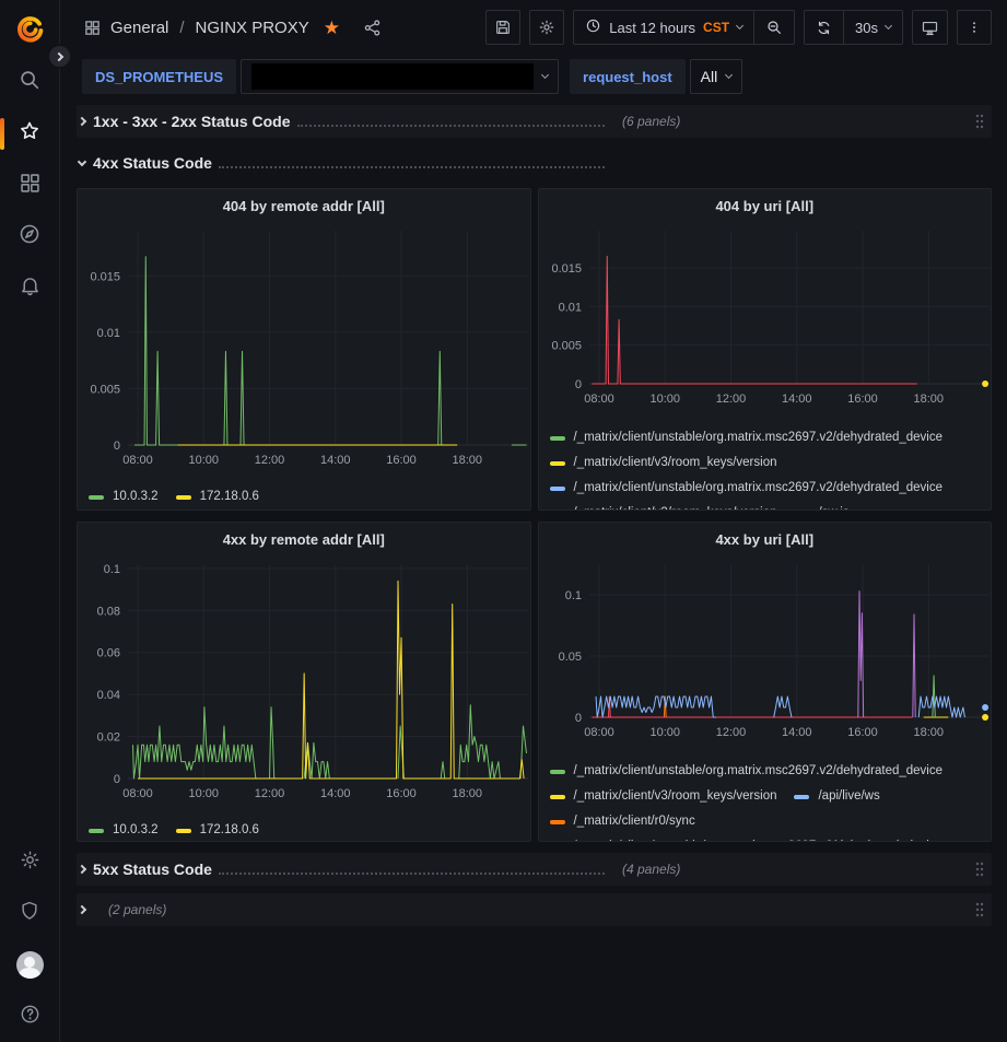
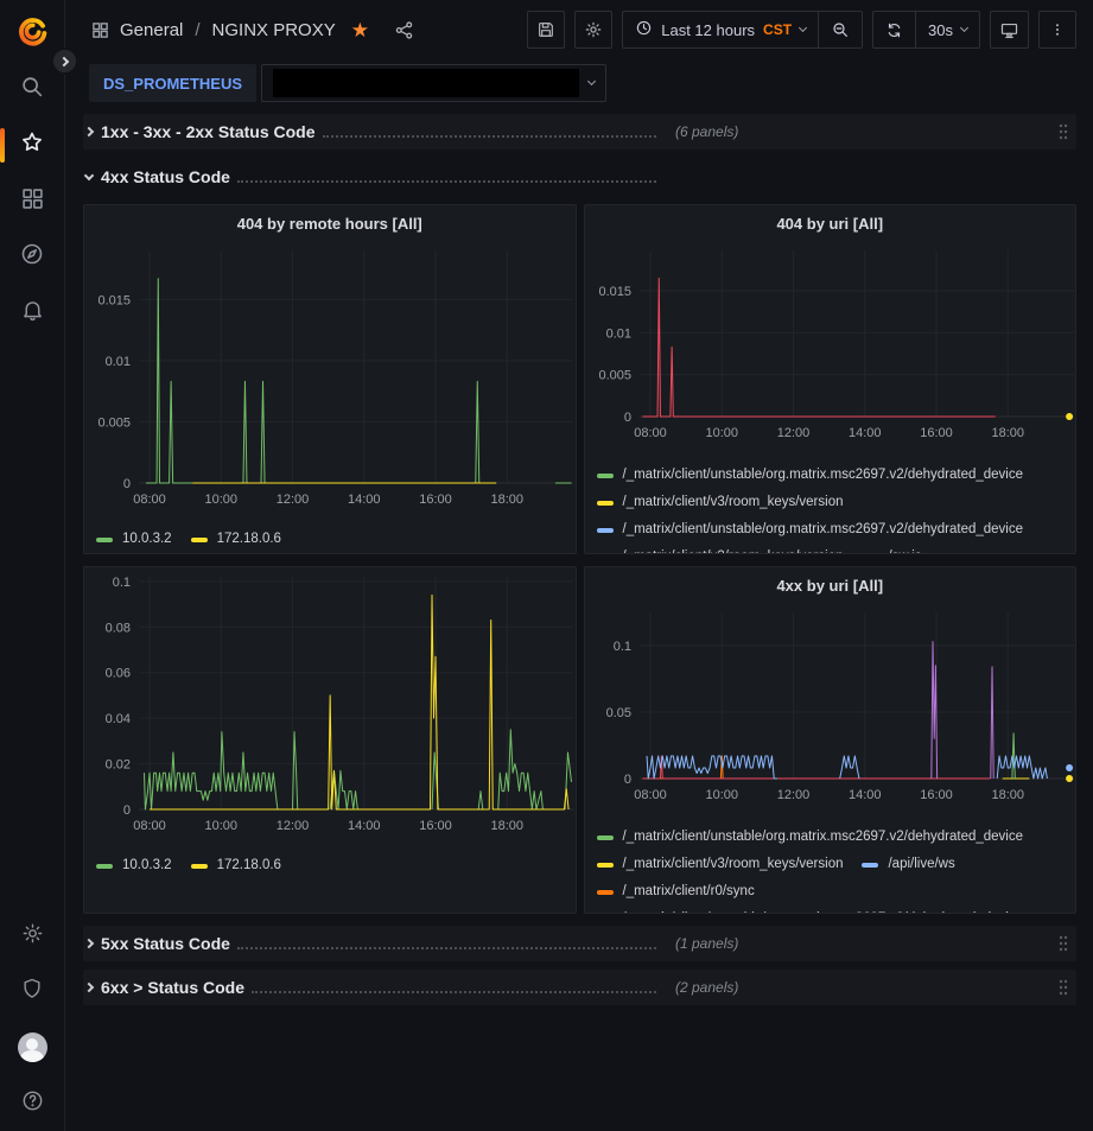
  General
  /
  NGINX PROXY
  ★
  Last 12 hours
  CST
  30s
  DS_PROMETHEUS
- request_host
- All
  1xx - 3xx - 2xx Status Code
  (6 panels)
  4xx Status Code
- 404 by remote addr [All]
+ 404 by remote hours [All]
  0
  0.005
  0.01
  0.015
  08:00
  10:00
  12:00
  14:00
  16:00
  18:00
  10.0.3.2
  172.18.0.6
  404 by uri [All]
  0
  0.005
  0.01
  0.015
  08:00
  10:00
  12:00
  14:00
  16:00
  18:00
  /_matrix/client/unstable/org.matrix.msc2697.v2/dehydrated_device
  /_matrix/client/v3/room_keys/version
  /_matrix/client/unstable/org.matrix.msc2697.v2/dehydrated_device
- 4xx by remote addr [All]
  0
  0.02
  0.04
  0.06
  0.08
  0.1
  08:00
  10:00
  12:00
  14:00
  16:00
  18:00
  10.0.3.2
  172.18.0.6
  4xx by uri [All]
  0
  0.05
  0.1
  08:00
  10:00
  12:00
  14:00
  16:00
  18:00
  /_matrix/client/unstable/org.matrix.msc2697.v2/dehydrated_device
  /_matrix/client/v3/room_keys/version
  /api/live/ws
  /_matrix/client/r0/sync
  5xx Status Code
- (4 panels)
+ (1 panels)
+ 6xx > Status Code
  (2 panels)
